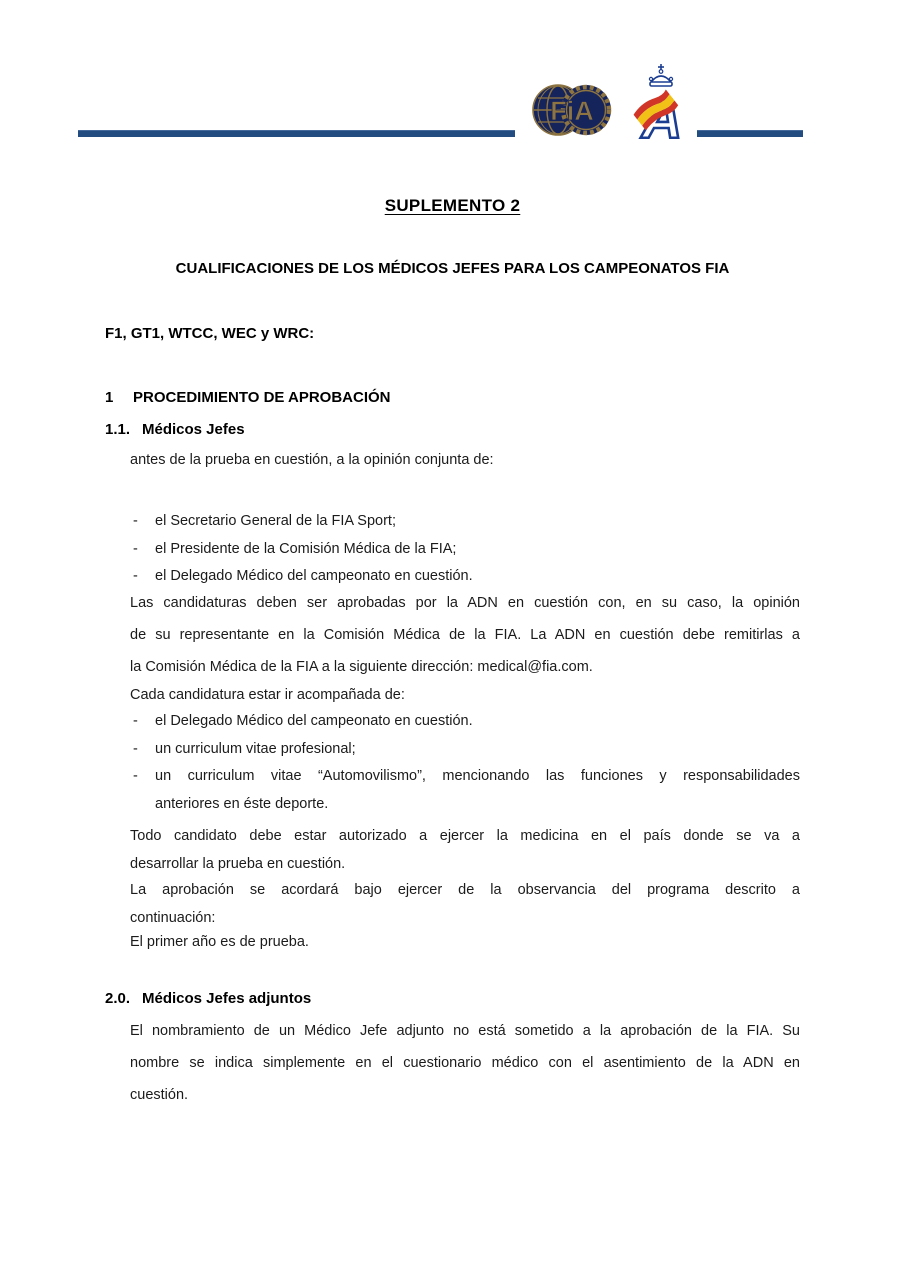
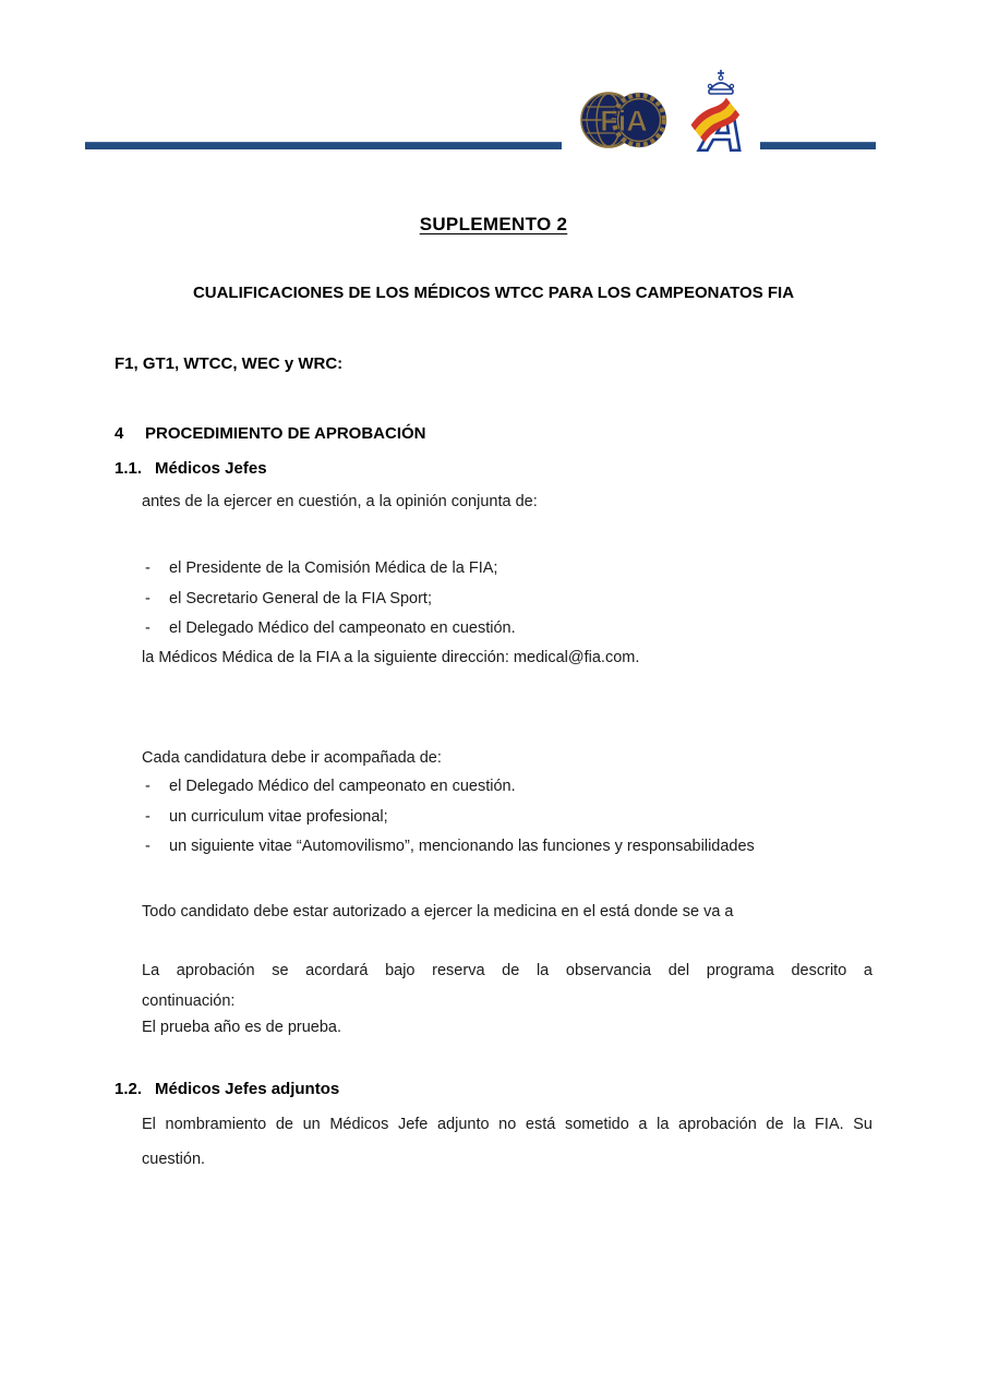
  FiA
  A
  SUPLEMENTO 2
- CUALIFICACIONES DE LOS MÉDICOS JEFES PARA LOS CAMPEONATOS FIA
+ CUALIFICACIONES DE LOS MÉDICOS WTCC PARA LOS CAMPEONATOS FIA
  F1, GT1, WTCC, WEC y WRC:
- 1
+ 4
  PROCEDIMIENTO DE APROBACIÓN
  1.1.
  Médicos Jefes
- antes de la prueba en cuestión, a la opinión conjunta de:
+ antes de la ejercer en cuestión, a la opinión conjunta de:
  -
- el Secretario General de la FIA Sport;
+ el Presidente de la Comisión Médica de la FIA;
  -
- el Presidente de la Comisión Médica de la FIA;
+ el Secretario General de la FIA Sport;
  -
  el Delegado Médico del campeonato en cuestión.
- Las candidaturas deben ser aprobadas por la ADN en cuestión con, en su caso, la opinión
- de su representante en la Comisión Médica de la FIA. La ADN en cuestión debe remitirlas a
- la Comisión Médica de la FIA a la siguiente dirección: medical@fia.com.
+ la Médicos Médica de la FIA a la siguiente dirección: medical@fia.com.
- Cada candidatura estar ir acompañada de:
+ Cada candidatura debe ir acompañada de:
  -
  el Delegado Médico del campeonato en cuestión.
  -
  un curriculum vitae profesional;
  -
- un curriculum vitae “Automovilismo”, mencionando las funciones y responsabilidades
+ un siguiente vitae “Automovilismo”, mencionando las funciones y responsabilidades
- anteriores en éste deporte.
- Todo candidato debe estar autorizado a ejercer la medicina en el país donde se va a
+ Todo candidato debe estar autorizado a ejercer la medicina en el está donde se va a
- desarrollar la prueba en cuestión.
- La aprobación se acordará bajo ejercer de la observancia del programa descrito a
+ La aprobación se acordará bajo reserva de la observancia del programa descrito a
  continuación:
- El primer año es de prueba.
+ El prueba año es de prueba.
- 2.0.
+ 1.2.
  Médicos Jefes adjuntos
- El nombramiento de un Médico Jefe adjunto no está sometido a la aprobación de la FIA. Su
+ El nombramiento de un Médicos Jefe adjunto no está sometido a la aprobación de la FIA. Su
- nombre se indica simplemente en el cuestionario médico con el asentimiento de la ADN en
  cuestión.
